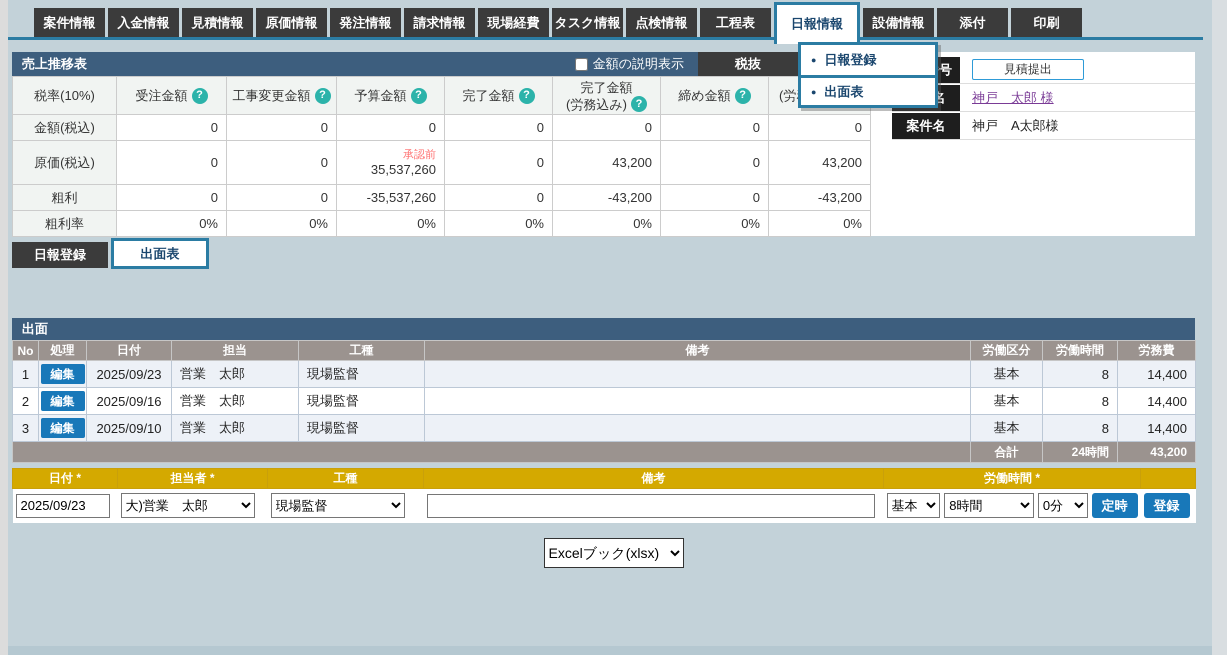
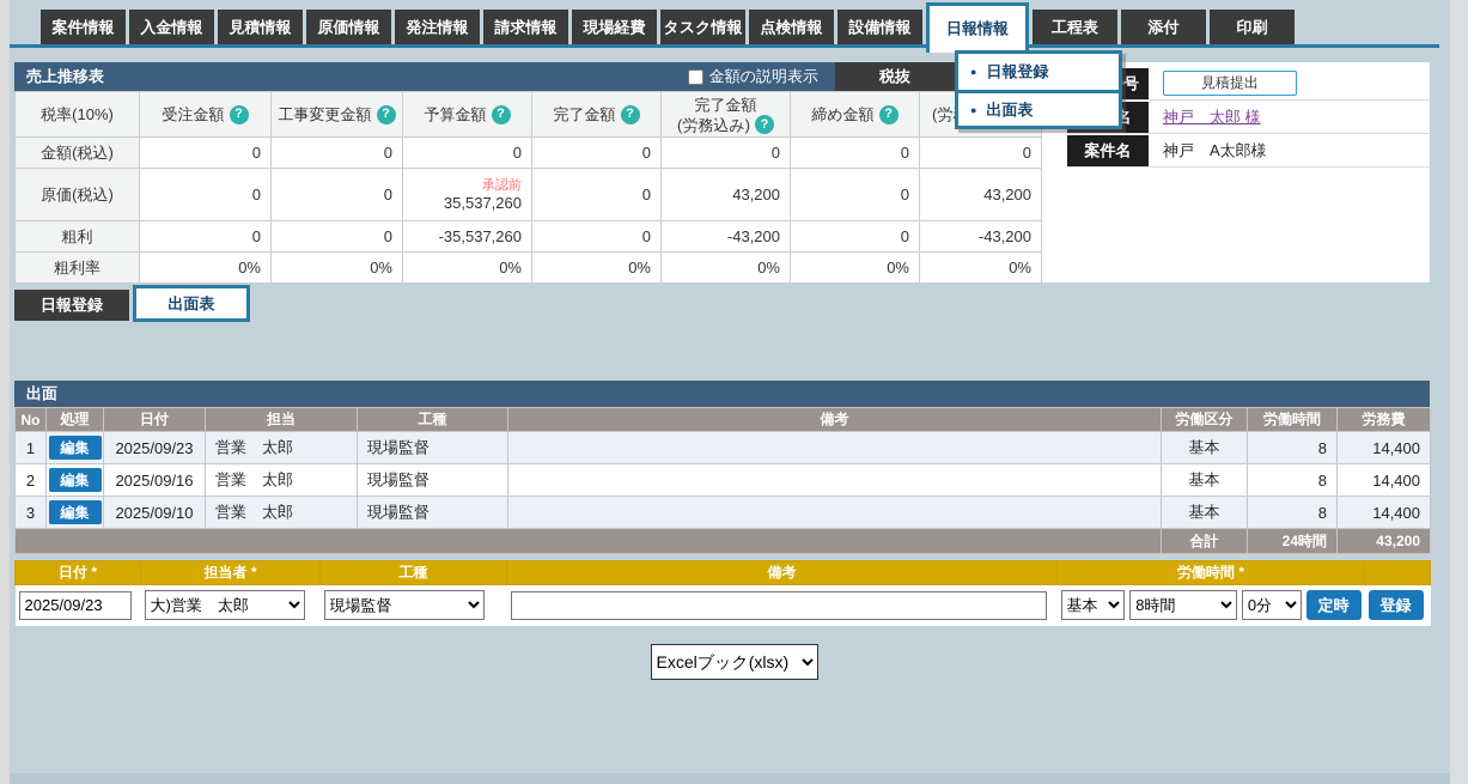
  案件情報
  入金情報
  見積情報
  原価情報
  発注情報
  請求情報
  現場経費
  タスク情報
  点検情報
- 工程表
+ 設備情報
  日報情報
- 設備情報
+ 工程表
  添付
  印刷
  ●
  日報登録
  ●
  出面表
  売上推移表
  金額の説明表示
  税抜
  税率(10%)	受注金額 ?	工事変更金額 ?	予算金額 ?	完了金額 ?	完了金額 (労務込み) ?	締め金額 ?	(労
  金額(税込)	0	0	0	0	0	0	0
  原価(税込)	0	0	承認前 35,537,260	0	43,200	0	43,200
  粗利	0	0	-35,537,260	0	-43,200	0	-43,200
  粗利率	0%	0%	0%	0%	0%	0%	0%
  見積提出
  神戸 太郎 様
  案件名
  神戸 A太郎様
  日報登録
  出面表
  出面
  No	処理	日付	担当	工種	備考	労働区分	労働時間	労務費
  1	編集	2025/09/23	営業 太郎	現場監督		基本	8	14,400
  2	編集	2025/09/16	営業 太郎	現場監督		基本	8	14,400
  3	編集	2025/09/10	営業 太郎	現場監督		基本	8	14,400
  	合計	24時間	43,200
  日付 *	担当者 *	工種	備考	労働時間 *
  2025/09/23	大)営業 太郎	現場監督		基本 8時間 0分 定時	登録
  Excelブック(xlsx)
